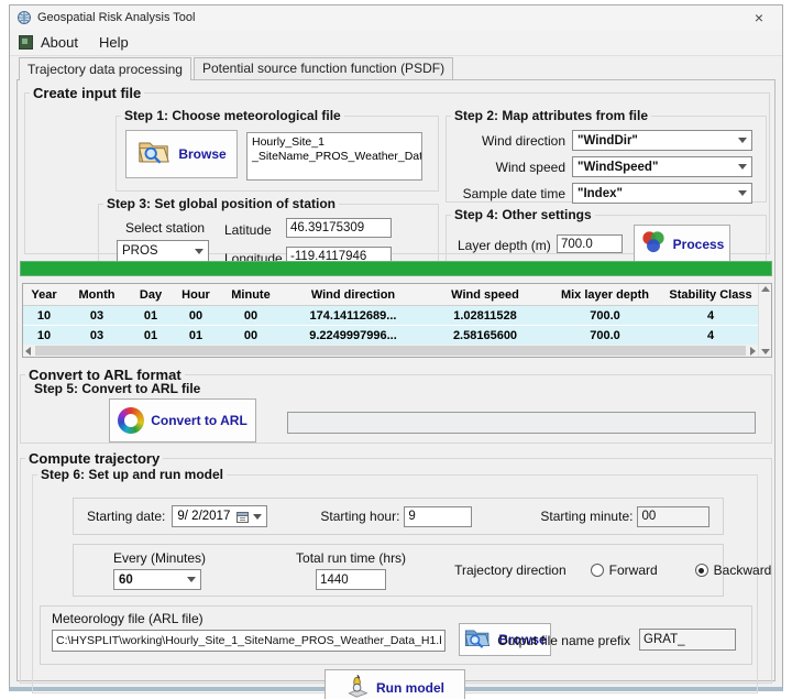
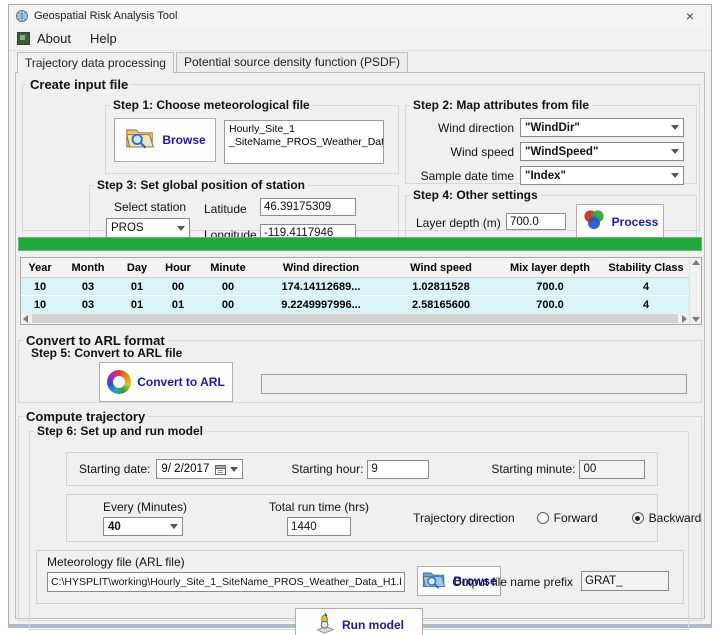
  Geospatial Risk Analysis Tool
  ×
  About
  Help
  Trajectory data processing
- Potential source function function (PSDF)
+ Potential source density function (PSDF)
  Create input file
  Step 1: Choose meteorological file
  Browse
  Hourly_Site_1
  _SiteName_PROS_Weather_Dat
  Step 3: Set global position of station
  Select station
  PROS
  Latitude
  46.39175309
  Longitude
  -119.4117946
  Step 2: Map attributes from file
  Wind direction
  "WindDir"
  Wind speed
  "WindSpeed"
  Sample date time
  "Index"
  Step 4: Other settings
  Layer depth (m)
  700.0
  Process
  Year
  Month
  Day
  Hour
  Minute
  Wind direction
  Wind speed
  Mix layer depth
  Stability Class
  10
  03
  01
  00
  00
  174.14112689...
  1.02811528
  700.0
  4
  10
  03
  01
  01
  00
  9.2249997996...
  2.58165600
  700.0
  4
  Convert to ARL format
  Step 5: Convert to ARL file
  Convert to ARL
  Compute trajectory
  Step 6: Set up and run model
  Starting date:
  9/ 2/2017
  Starting hour:
  9
  Starting minute:
  00
  Every (Minutes)
- 60
+ 40
  Total run time (hrs)
  1440
  Trajectory direction
  Forward
  Backward
  Meteorology file (ARL file)
  C:\HYSPLIT\working\Hourly_Site_1_SiteName_PROS_Weather_Data_H1.
  Browse
  Output file name prefix
  GRAT_
  Run model
